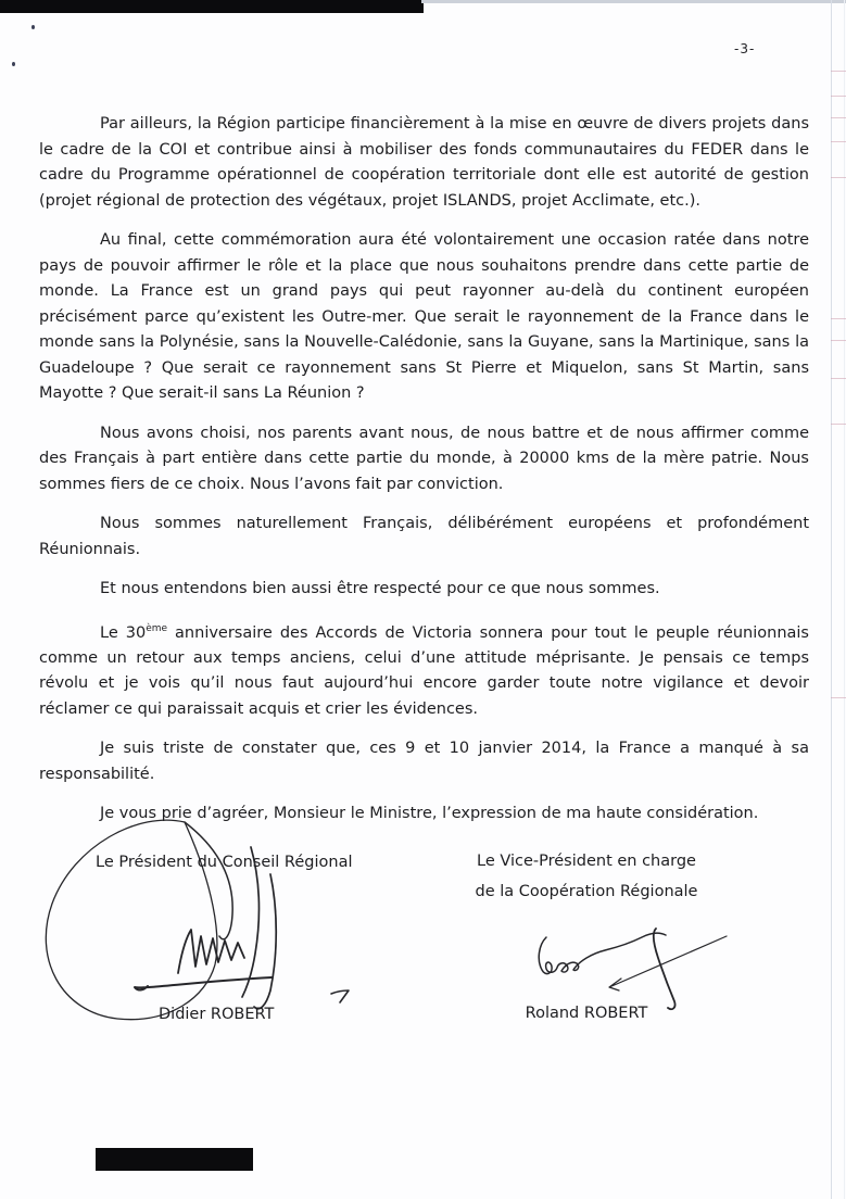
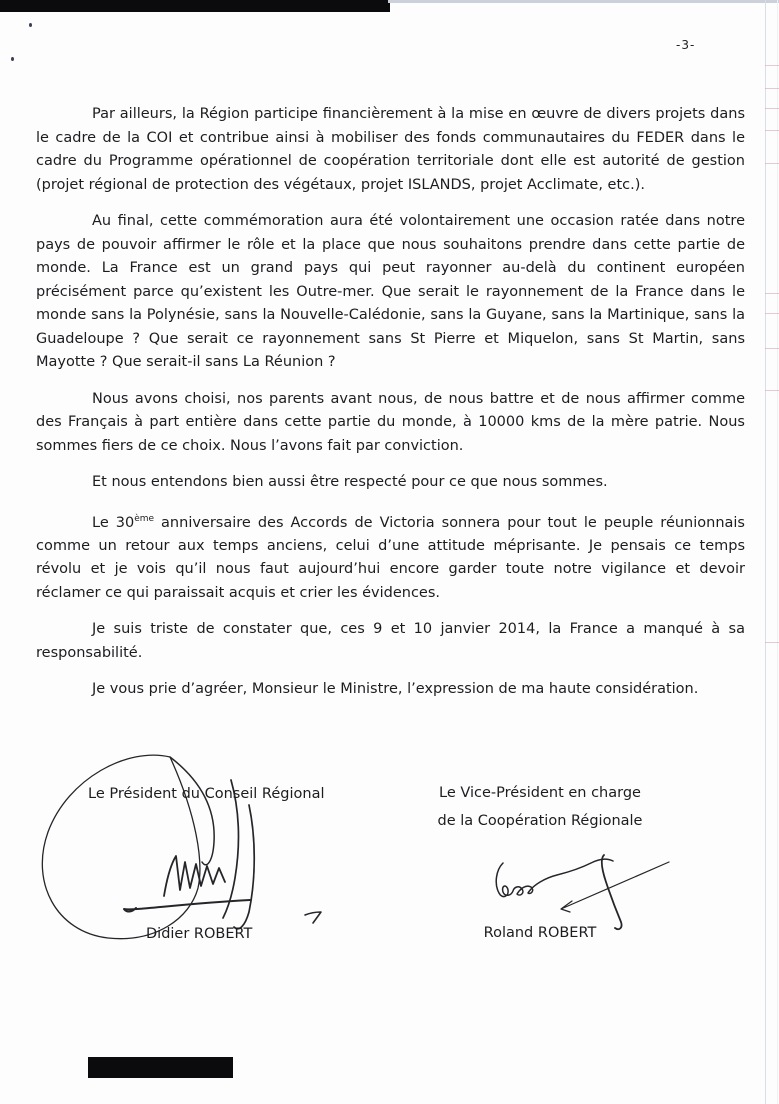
  -3-
  Par ailleurs, la Région participe financièrement à la mise en œuvre de divers projets dans le cadre de la COI et contribue ainsi à mobiliser des fonds communautaires du FEDER dans le cadre du Programme opérationnel de coopération territoriale dont elle est autorité de gestion (projet régional de protection des végétaux, projet ISLANDS, projet Acclimate, etc.).
  Au final, cette commémoration aura été volontairement une occasion ratée dans notre pays de pouvoir affirmer le rôle et la place que nous souhaitons prendre dans cette partie de monde. La France est un grand pays qui peut rayonner au-delà du continent européen précisément parce qu’existent les Outre-mer. Que serait le rayonnement de la France dans le monde sans la Polynésie, sans la Nouvelle-Calédonie, sans la Guyane, sans la Martinique, sans la Guadeloupe ? Que serait ce rayonnement sans St Pierre et Miquelon, sans St Martin, sans Mayotte ? Que serait-il sans La Réunion ?
- Nous avons choisi, nos parents avant nous, de nous battre et de nous affirmer comme des Français à part entière dans cette partie du monde, à 20000 kms de la mère patrie. Nous sommes fiers de ce choix. Nous l’avons fait par conviction.
+ Nous avons choisi, nos parents avant nous, de nous battre et de nous affirmer comme des Français à part entière dans cette partie du monde, à 10000 kms de la mère patrie. Nous sommes fiers de ce choix. Nous l’avons fait par conviction.
- Nous sommes naturellement Français, délibérément européens et profondément Réunionnais.
  Et nous entendons bien aussi être respecté pour ce que nous sommes.
  Le 30ème anniversaire des Accords de Victoria sonnera pour tout le peuple réunionnais comme un retour aux temps anciens, celui d’une attitude méprisante. Je pensais ce temps révolu et je vois qu’il nous faut aujourd’hui encore garder toute notre vigilance et devoir réclamer ce qui paraissait acquis et crier les évidences.
  Je suis triste de constater que, ces 9 et 10 janvier 2014, la France a manqué à sa responsabilité.
  Je vous prie d’agréer, Monsieur le Ministre, l’expression de ma haute considération.
  Le Président du Conseil Régional
  Didier ROBERT
  Le Vice-Président en charge
  de la Coopération Régionale
  Roland ROBERT
